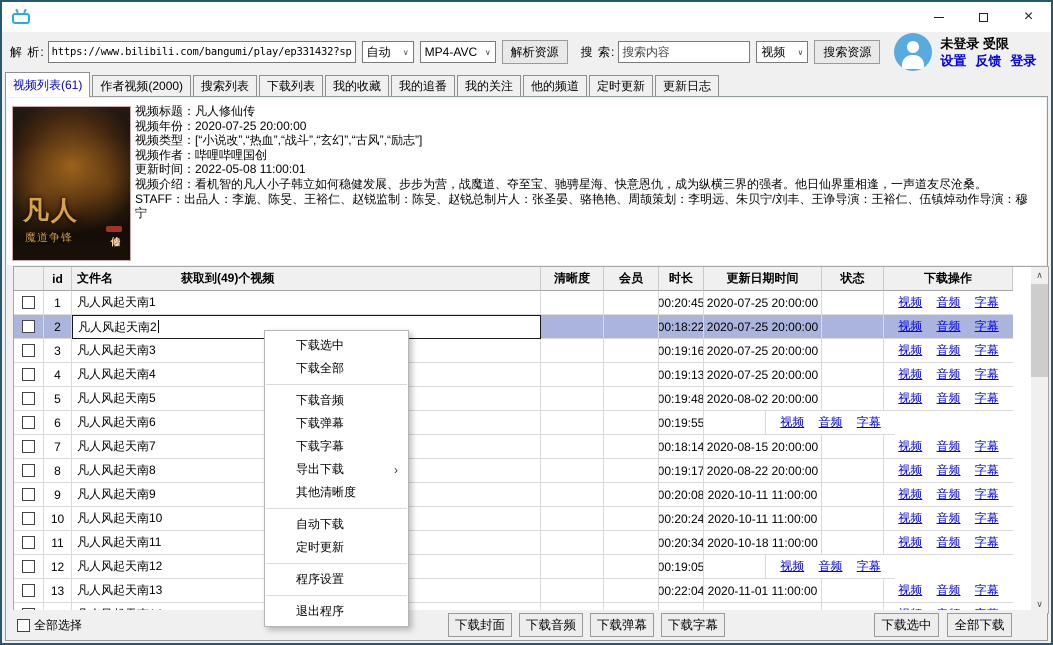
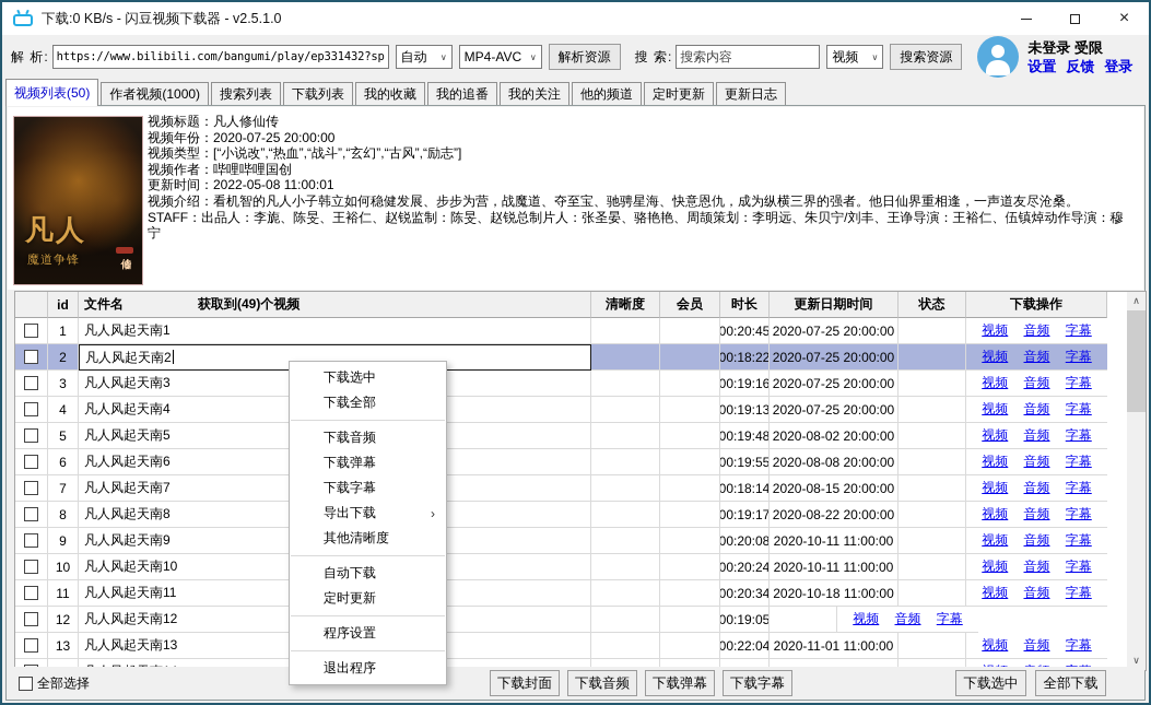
+ 下载:0 KB/s - 闪豆视频下载器 - v2.5.1.0
  ×
  解 析:
  https://www.bilibili.com/bangumi/play/ep331432?sp
  自动
  ∨
  MP4-AVC
  ∨
  解析资源
  搜 索:
  搜索内容
  视频
  ∨
  搜索资源
  未登录 受限
  设置
  反馈
  登录
- 视频列表(61)
+ 视频列表(50)
- 作者视频(2000)
+ 作者视频(1000)
  搜索列表
  下载列表
  我的收藏
  我的追番
  我的关注
  他的频道
  定时更新
  更新日志
  凡人
  魔道争锋
  视频标题：凡人修仙传
  视频年份：2020-07-25 20:00:00
  视频类型：[“小说改”,“热血”,“战斗”,“玄幻”,“古风”,“励志”]
  视频作者：哔哩哔哩国创
  更新时间：2022-05-08 11:00:01
  视频介绍：看机智的凡人小子韩立如何稳健发展、步步为营，战魔道、夺至宝、驰骋星海、快意恩仇，成为纵横三界的强者。他日仙界重相逢，一声道友尽沧桑。
  STAFF：出品人：李旎、陈旻、王裕仁、赵锐监制：陈旻、赵锐总制片人：张圣晏、骆艳艳、周颉策划：李明远、朱贝宁/刘丰、王诤导演：王裕仁、伍镇焯动作导演：穆宁
  id
  文件名
  获取到(49)个视频
  清晰度
  会员
  时长
  更新日期时间
  状态
  下载操作
  1
  凡人风起天南1
  00:20:45
  2020-07-25 20:00:00
  视频
  音频
  字幕
  2
  凡人风起天南2
  00:18:22
  2020-07-25 20:00:00
  视频
  音频
  字幕
  3
  凡人风起天南3
  00:19:16
  2020-07-25 20:00:00
  视频
  音频
  字幕
  4
  凡人风起天南4
  00:19:13
  2020-07-25 20:00:00
  视频
  音频
  字幕
  5
  凡人风起天南5
  00:19:48
  2020-08-02 20:00:00
  视频
  音频
  字幕
  6
  凡人风起天南6
  00:19:55
+ 2020-08-08 20:00:00
  视频
  音频
  字幕
  7
  凡人风起天南7
  00:18:14
  2020-08-15 20:00:00
  视频
  音频
  字幕
  8
  凡人风起天南8
  00:19:17
  2020-08-22 20:00:00
  视频
  音频
  字幕
  9
  凡人风起天南9
  00:20:08
  2020-10-11 11:00:00
  视频
  音频
  字幕
  10
  凡人风起天南10
  00:20:24
  2020-10-11 11:00:00
  视频
  音频
  字幕
  11
  凡人风起天南11
  00:20:34
  2020-10-18 11:00:00
  视频
  音频
  字幕
  12
  凡人风起天南12
  00:19:05
  视频
  音频
  字幕
  13
  凡人风起天南13
  00:22:04
  2020-11-01 11:00:00
  视频
  音频
  字幕
  ∧
  ∨
  全部选择
  下载封面
  下载音频
  下载弹幕
  下载字幕
  下载选中
  全部下载
  下载选中
  下载全部
  下载音频
  下载弹幕
  下载字幕
  导出下载
  ›
  其他清晰度
  自动下载
  定时更新
  程序设置
  退出程序
